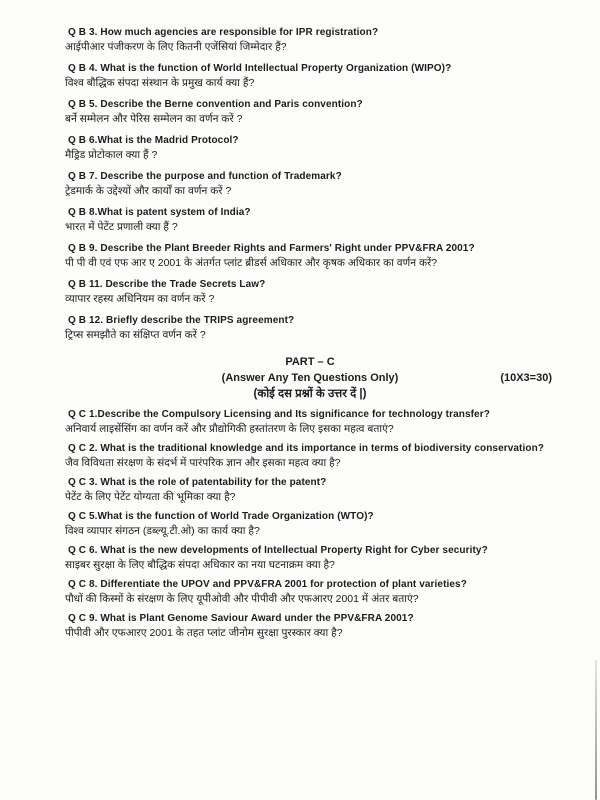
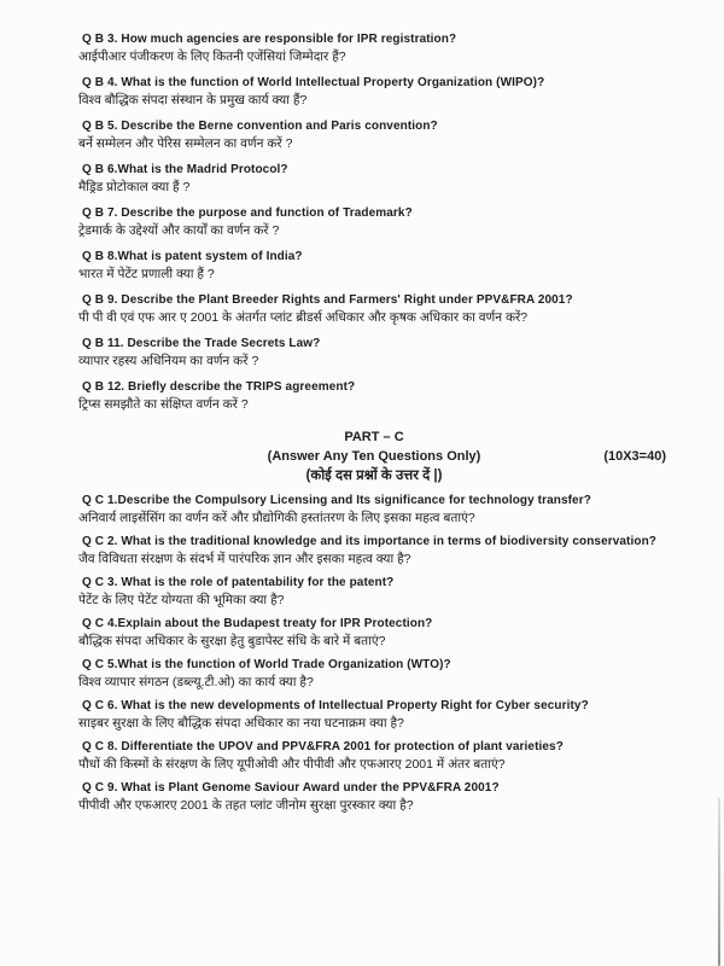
  Q B 3. How much agencies are responsible for IPR registration?
  आईपीआर पंजीकरण के लिए कितनी एजेंसियां जिम्मेदार हैं?
  Q B 4. What is the function of World Intellectual Property Organization (WIPO)?
  विश्व बौद्धिक संपदा संस्थान के प्रमुख कार्य क्या हैं?
  Q B 5. Describe the Berne convention and Paris convention?
  बर्ने सम्मेलन और पेरिस सम्मेलन का वर्णन करें ?
  Q B 6.What is the Madrid Protocol?
  मैड्रिड प्रोटोकाल क्या हैं ?
  Q B 7. Describe the purpose and function of Trademark?
  ट्रेडमार्क के उद्देश्यों और कार्यों का वर्णन करें ?
  Q B 8.What is patent system of India?
  भारत में पेटेंट प्रणाली क्या हैं ?
  Q B 9. Describe the Plant Breeder Rights and Farmers' Right under PPV&FRA 2001?
  पी पी वी एवं एफ आर ए 2001 के अंतर्गत प्लांट ब्रीडर्स अधिकार और कृषक अधिकार का वर्णन करें?
  Q B 11. Describe the Trade Secrets Law?
  व्यापार रहस्य अधिनियम का वर्णन करें ?
  Q B 12. Briefly describe the TRIPS agreement?
  ट्रिप्स समझौते का संक्षिप्त वर्णन करें ?
  PART – C
  (Answer Any Ten Questions Only)
- (10X3=30)
+ (10X3=40)
  (कोई दस प्रश्नों के उत्तर दें |)
  Q C 1.Describe the Compulsory Licensing and Its significance for technology transfer?
  अनिवार्य लाइसेंसिंग का वर्णन करें और प्रौद्योगिकी हस्तांतरण के लिए इसका महत्व बताएं?
  Q C 2. What is the traditional knowledge and its importance in terms of biodiversity conservation?
  जैव विविधता संरक्षण के संदर्भ में पारंपरिक ज्ञान और इसका महत्व क्या है?
  Q C 3. What is the role of patentability for the patent?
  पेटेंट के लिए पेटेंट योग्यता की भूमिका क्या है?
+ Q C 4.Explain about the Budapest treaty for IPR Protection?
+ बौद्धिक संपदा अधिकार के सुरक्षा हेतु बुडापेस्ट संधि के बारे में बताएं?
  Q C 5.What is the function of World Trade Organization (WTO)?
  विश्व व्यापार संगठन (डब्ल्यू.टी.ओ) का कार्य क्या है?
  Q C 6. What is the new developments of Intellectual Property Right for Cyber security?
  साइबर सुरक्षा के लिए बौद्धिक संपदा अधिकार का नया घटनाक्रम क्या है?
  Q C 8. Differentiate the UPOV and PPV&FRA 2001 for protection of plant varieties?
  पौधों की किस्मों के संरक्षण के लिए यूपीओवी और पीपीवी और एफआरए 2001 में अंतर बताएं?
  Q C 9. What is Plant Genome Saviour Award under the PPV&FRA 2001?
  पीपीवी और एफआरए 2001 के तहत प्लांट जीनोम सुरक्षा पुरस्कार क्या है?
